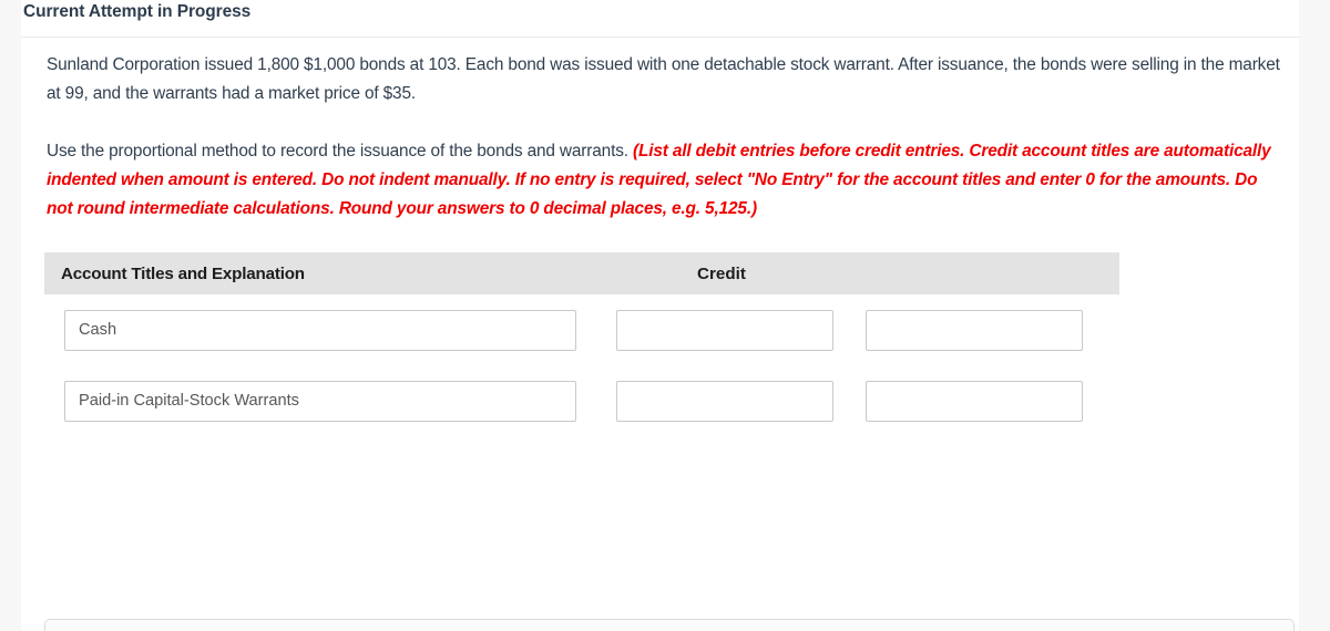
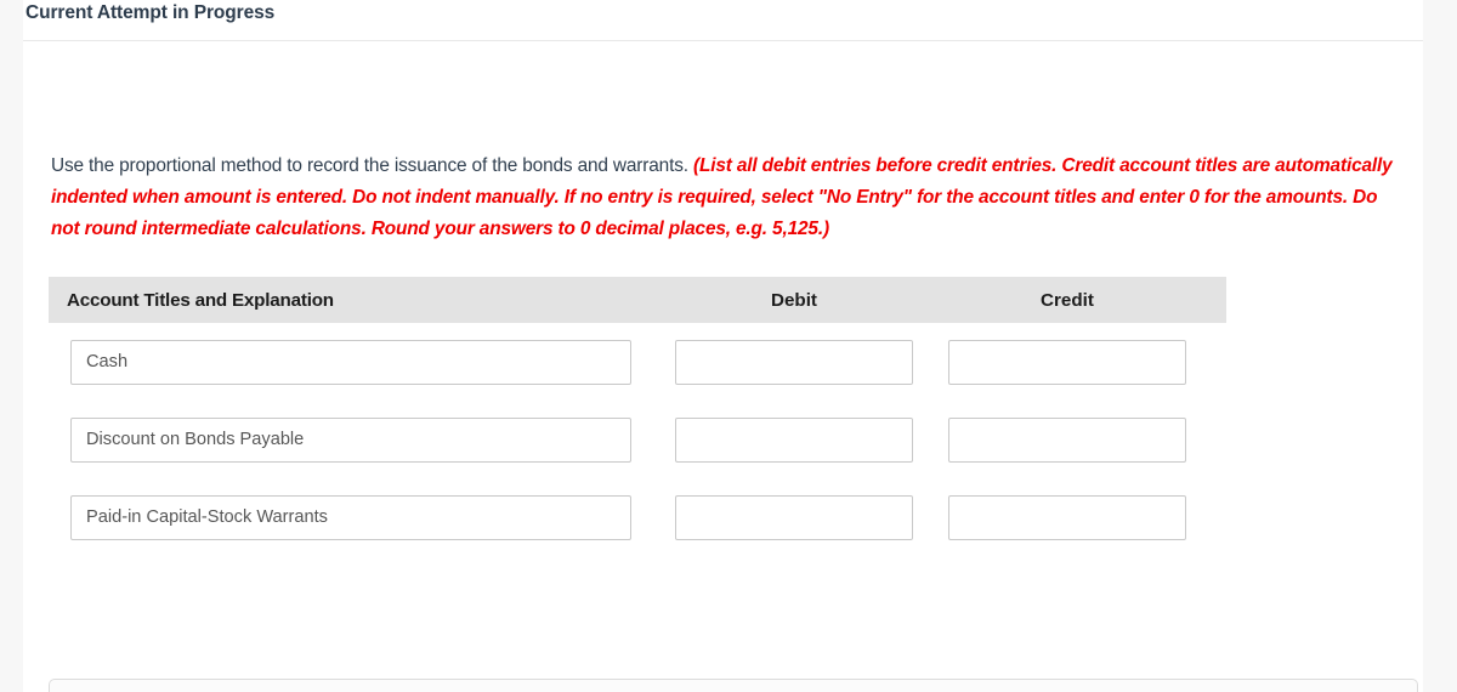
  Current Attempt in Progress
- Sunland Corporation issued 1,800 $1,000 bonds at 103. Each bond was issued with one detachable stock warrant. After issuance, the bonds were selling in the market at 99, and the warrants had a market price of $35.
  Use the proportional method to record the issuance of the bonds and warrants. (List all debit entries before credit entries. Credit account titles are automatically indented when amount is entered. Do not indent manually. If no entry is required, select "No Entry" for the account titles and enter 0 for the amounts. Do not round intermediate calculations. Round your answers to 0 decimal places, e.g. 5,125.)
  Account Titles and Explanation
+ Debit
  Credit
  Cash
+ Discount on Bonds Payable
  Paid-in Capital-Stock Warrants
